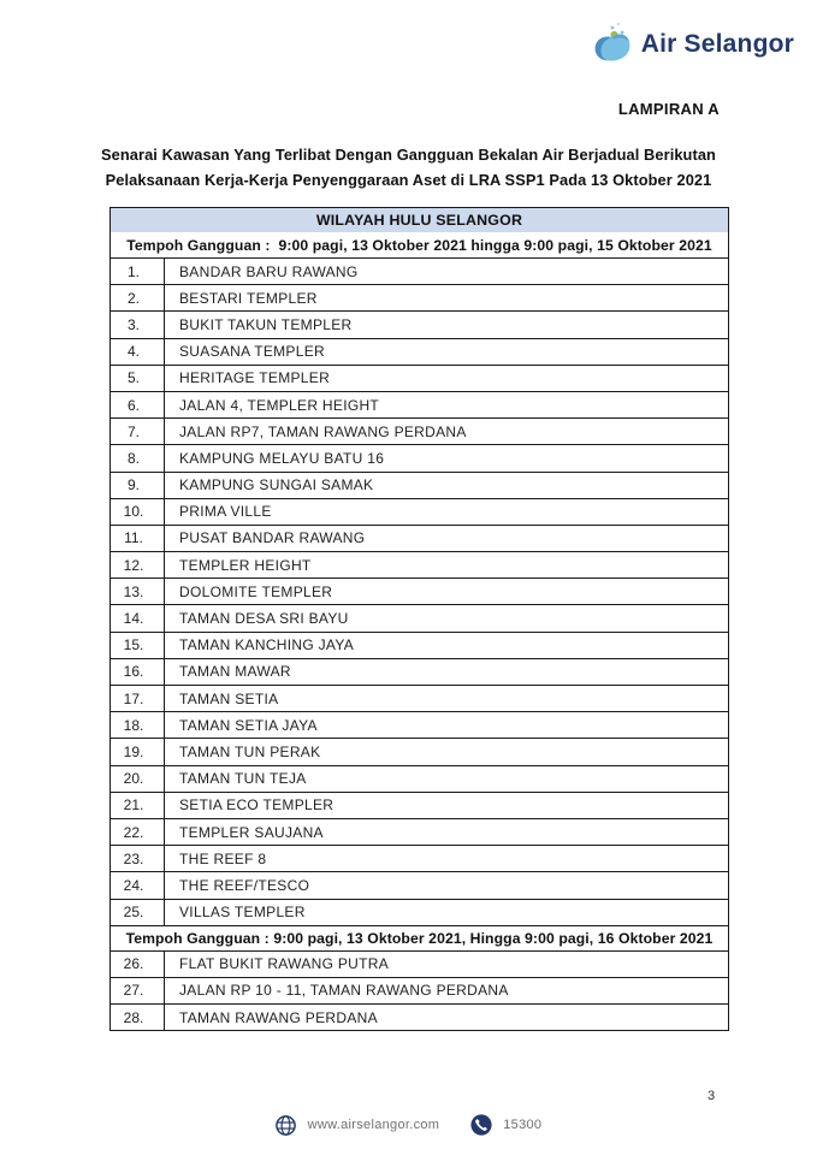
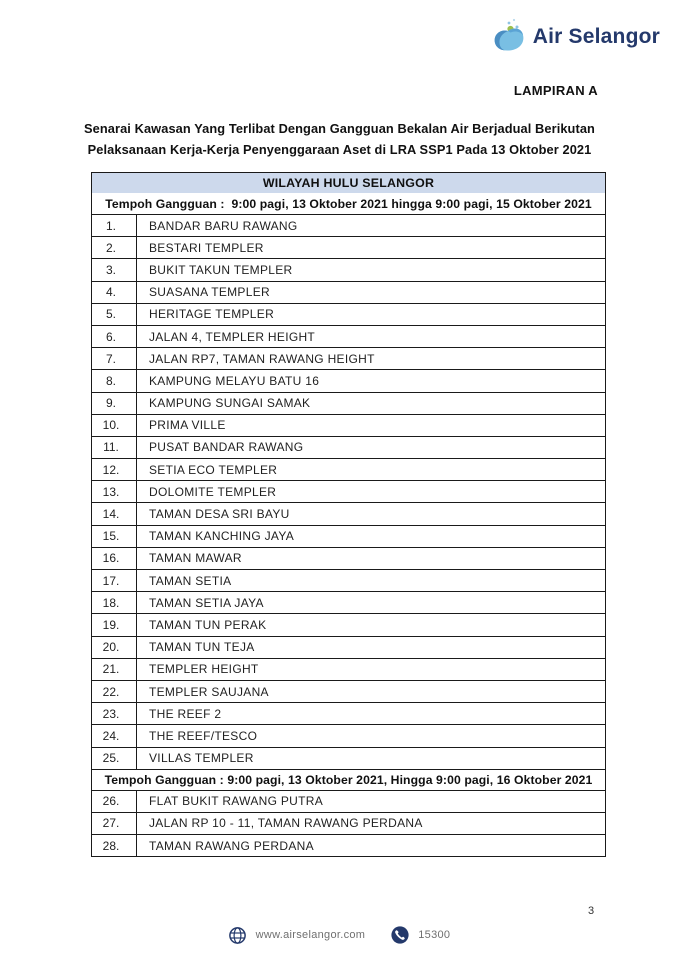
  Air Selangor
  LAMPIRAN A
  Senarai Kawasan Yang Terlibat Dengan Gangguan Bekalan Air Berjadual Berikutan
  Pelaksanaan Kerja-Kerja Penyenggaraan Aset di LRA SSP1 Pada 13 Oktober 2021
  WILAYAH HULU SELANGOR
  Tempoh Gangguan : 9:00 pagi, 13 Oktober 2021 hingga 9:00 pagi, 15 Oktober 2021
  1.
  BANDAR BARU RAWANG
  2.
  BESTARI TEMPLER
  3.
  BUKIT TAKUN TEMPLER
  4.
  SUASANA TEMPLER
  5.
  HERITAGE TEMPLER
  6.
  JALAN 4, TEMPLER HEIGHT
  7.
- JALAN RP7, TAMAN RAWANG PERDANA
+ JALAN RP7, TAMAN RAWANG HEIGHT
  8.
  KAMPUNG MELAYU BATU 16
  9.
  KAMPUNG SUNGAI SAMAK
  10.
  PRIMA VILLE
  11.
  PUSAT BANDAR RAWANG
  12.
- TEMPLER HEIGHT
+ SETIA ECO TEMPLER
  13.
  DOLOMITE TEMPLER
  14.
  TAMAN DESA SRI BAYU
  15.
  TAMAN KANCHING JAYA
  16.
  TAMAN MAWAR
  17.
  TAMAN SETIA
  18.
  TAMAN SETIA JAYA
  19.
  TAMAN TUN PERAK
  20.
  TAMAN TUN TEJA
  21.
- SETIA ECO TEMPLER
+ TEMPLER HEIGHT
  22.
  TEMPLER SAUJANA
  23.
- THE REEF 8
+ THE REEF 2
  24.
  THE REEF/TESCO
  25.
  VILLAS TEMPLER
  Tempoh Gangguan : 9:00 pagi, 13 Oktober 2021, Hingga 9:00 pagi, 16 Oktober 2021
  26.
  FLAT BUKIT RAWANG PUTRA
  27.
  JALAN RP 10 - 11, TAMAN RAWANG PERDANA
  28.
  TAMAN RAWANG PERDANA
  3
  www.airselangor.com
  15300
